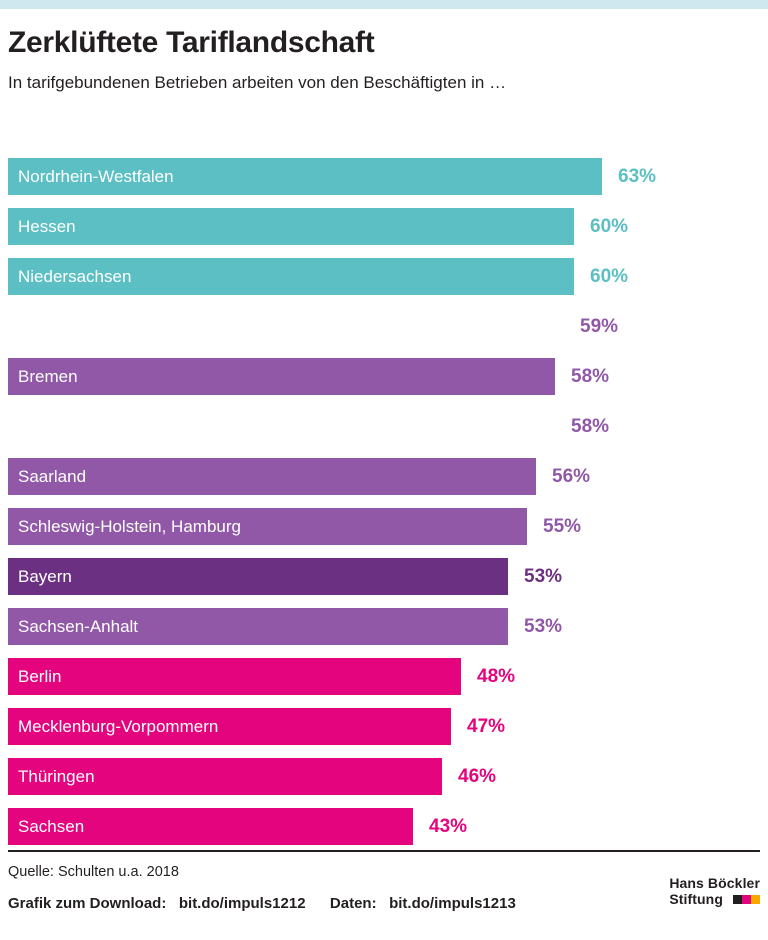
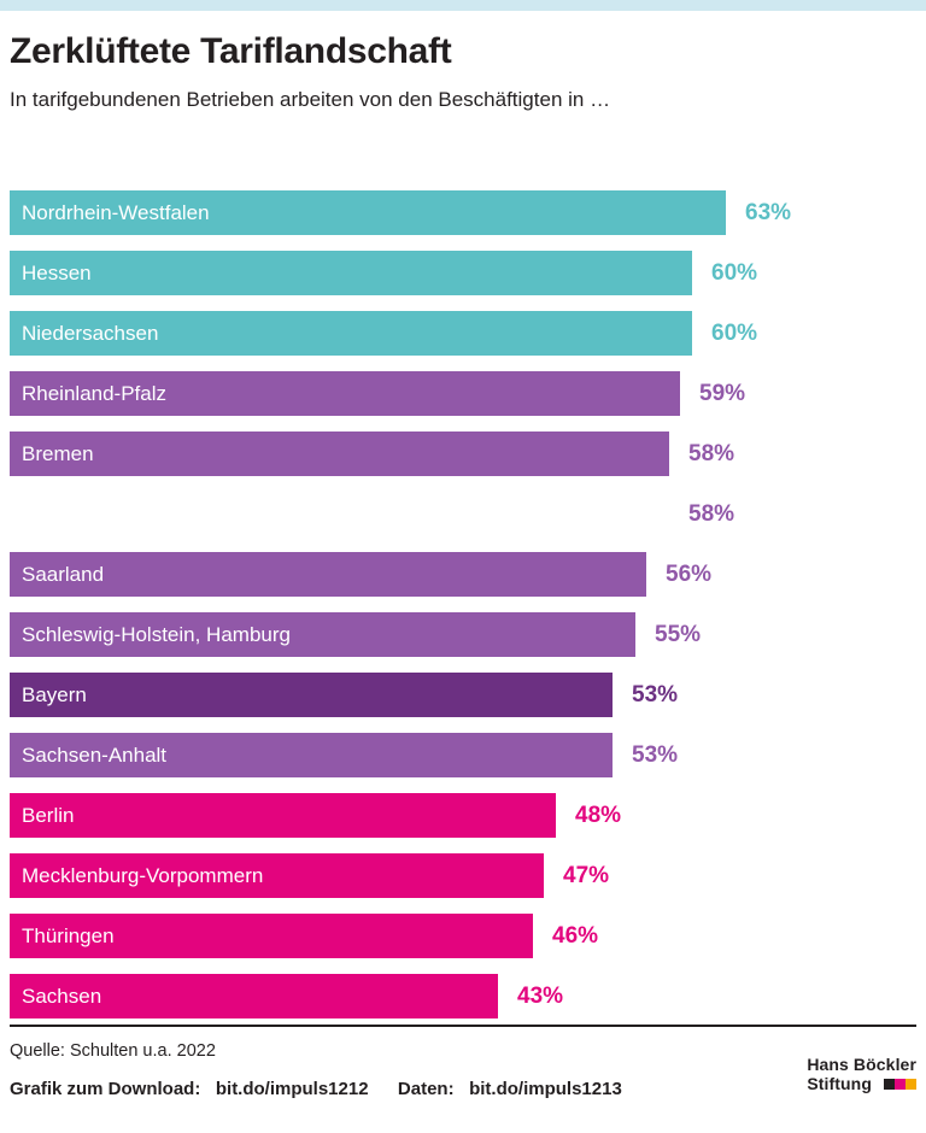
  Zerklüftete Tariflandschaft
  In tarifgebundenen Betrieben arbeiten von den Beschäftigten in …
  Nordrhein-Westfalen
  63%
  Hessen
  60%
  Niedersachsen
  60%
+ Rheinland-Pfalz
  59%
  Bremen
  58%
  58%
  Saarland
  56%
  Schleswig-Holstein, Hamburg
  55%
  Bayern
  53%
  Sachsen-Anhalt
  53%
  Berlin
  48%
  Mecklenburg-Vorpommern
  47%
  Thüringen
  46%
  Sachsen
  43%
- Quelle: Schulten u.a. 2018
+ Quelle: Schulten u.a. 2022
  Grafik zum Download: bit.do/impuls1212 Daten: bit.do/impuls1213
  Hans Böckler
  Stiftung
